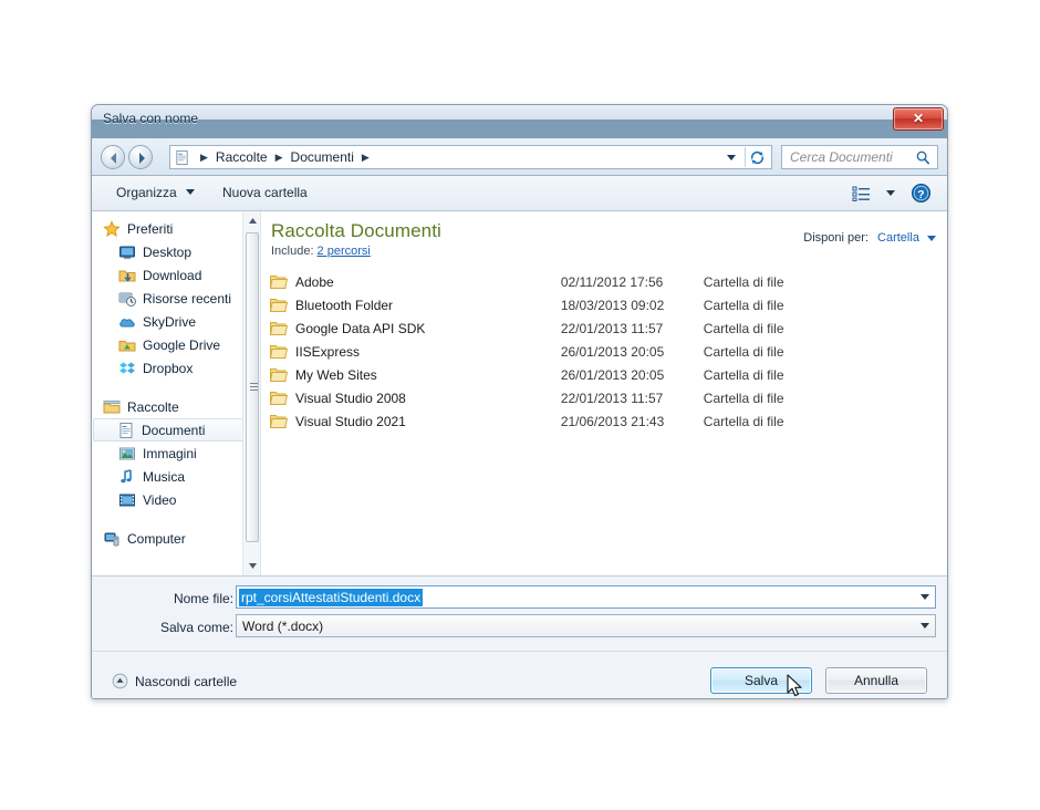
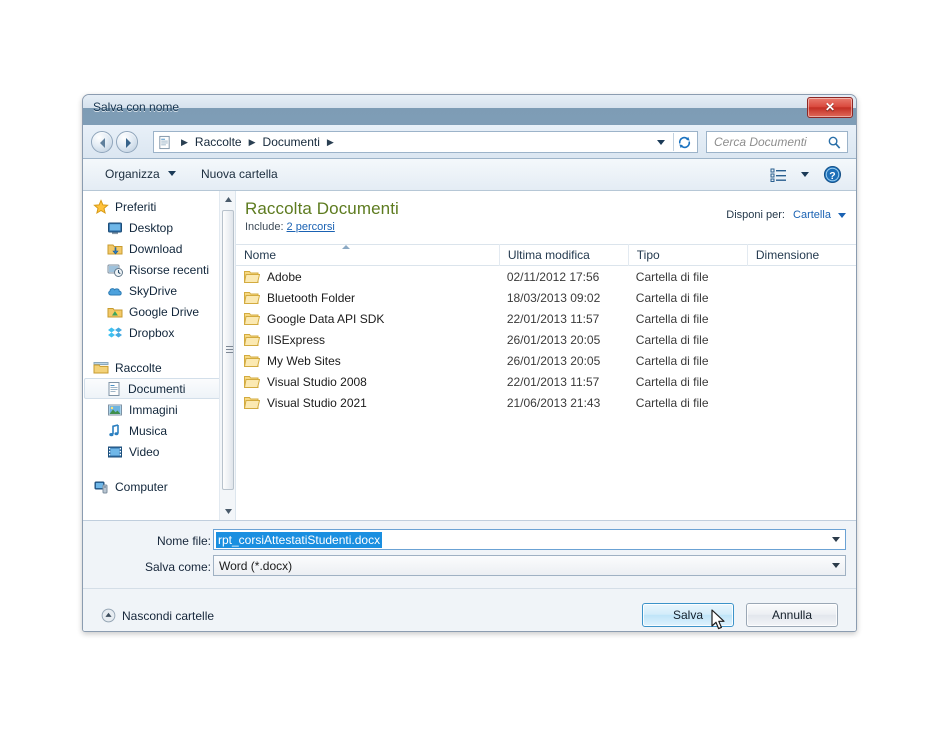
  Salva con nome
  ✕
  ▶
  Raccolte
  ▶
  Documenti
  ▶
  Cerca Documenti
  Organizza
  Nuova cartella
  ?
  Preferiti
  Desktop
  Download
  Risorse recenti
  SkyDrive
  Google Drive
  Dropbox
  Raccolte
  Documenti
  Immagini
  Musica
  Video
  Computer
  Raccolta Documenti
  Include: 2 percorsi
  Disponi per: Cartella
+ Nome
+ Ultima modifica
+ Tipo
+ Dimensione
  Adobe
  02/11/2012 17:56
  Cartella di file
  Bluetooth Folder
  18/03/2013 09:02
  Cartella di file
  Google Data API SDK
  22/01/2013 11:57
  Cartella di file
  IISExpress
  26/01/2013 20:05
  Cartella di file
  My Web Sites
  26/01/2013 20:05
  Cartella di file
  Visual Studio 2008
  22/01/2013 11:57
  Cartella di file
  Visual Studio 2021
  21/06/2013 21:43
  Cartella di file
  Nome file:
  rpt_corsiAttestatiStudenti.docx
  Salva come:
  Word (*.docx)
  Nascondi cartelle
  Salva
  Annulla
